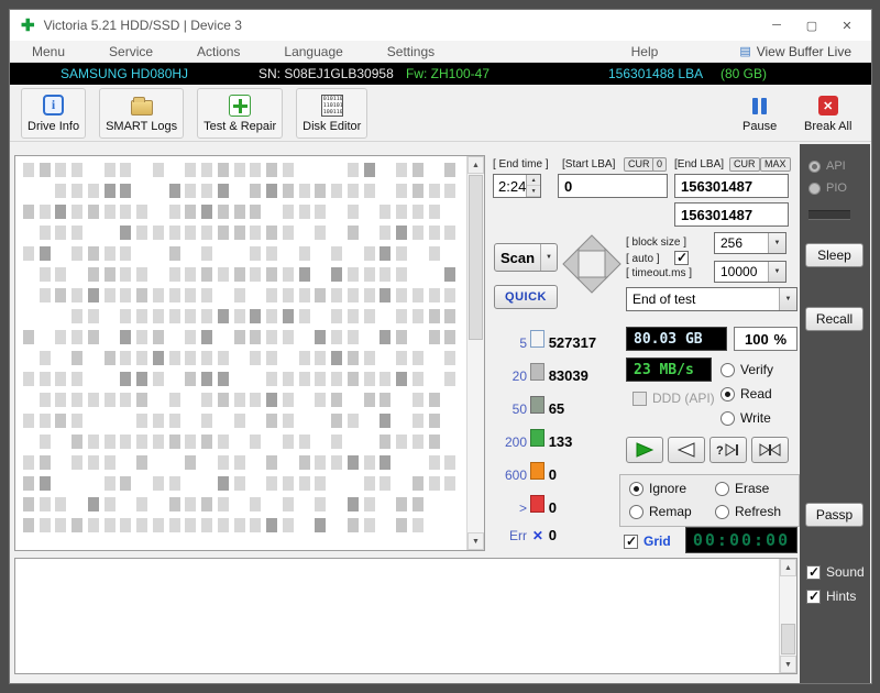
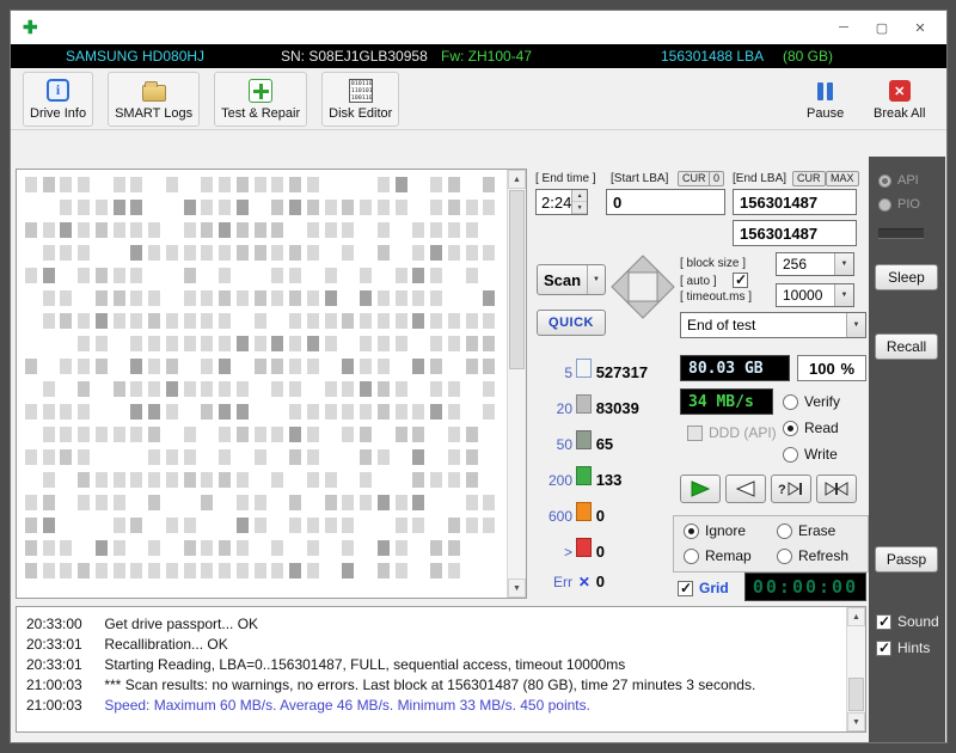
  ✚
- Victoria 5.21 HDD/SSD | Device 3
  ─
  ▢
  ✕
- Menu
- Service
- Actions
- Language
- Settings
- Help
- ▤
- View Buffer Live
  SAMSUNG HD080HJ
  SN: S08EJ1GLB30958
  Fw: ZH100-47
  156301488 LBA
  (80 GB)
  i
  Drive Info
  SMART Logs
  Test & Repair
  Disk Editor
  Pause
  ✕
  Break All
  [ End time ]
  [Start LBA]
  CUR
  0
  [End LBA]
  CUR
  MAX
  2:24
  0
  156301487
  156301487
  Scan
  [ block size ]
  256
  [ auto ]
  [ timeout.ms ]
  10000
  QUICK
  End of test
  5 527317
  20 83039
  50 65
  200 133
  600 0
  > 0
  Err ✕ 0
  80.03 GB
  100
  %
- 23 MB/s
+ 34 MB/s
  Verify
  Read
  Write
  DDD (API)
  ?
  Ignore
  Erase
  Remap
  Refresh
  Grid
  00:00:00
  API
  PIO
  Sleep
  Recall
  Passp
  Sound
  Hints
+ 20:33:00 Get drive passport... OK
+ 20:33:01 Recallibration... OK
+ 20:33:01 Starting Reading, LBA=0..156301487, FULL, sequential access, timeout 10000ms
+ 21:00:03 *** Scan results: no warnings, no errors. Last block at 156301487 (80 GB), time 27 minutes 3 seconds.
+ 21:00:03 Speed: Maximum 60 MB/s. Average 46 MB/s. Minimum 33 MB/s. 450 points.
